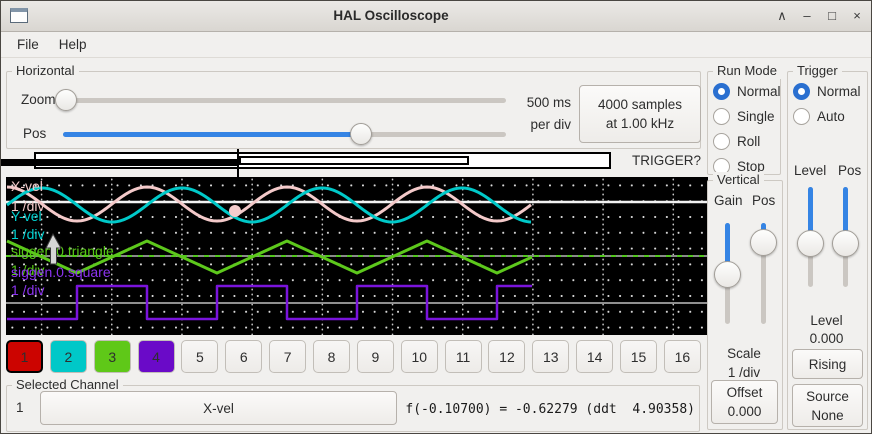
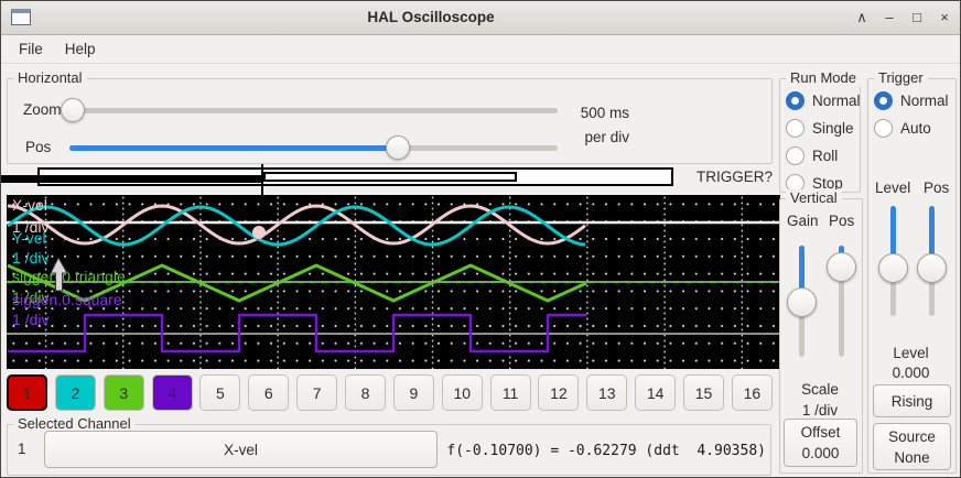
  HAL Oscilloscope
  ∧
  –
  □
  ×
  File
  Help
  Horizontal
  Zoom
  Pos
  500 ms
  per div
- 4000 samples
- at 1.00 kHz
  TRIGGER?
  X-vel
  1 /div
  Y-vel
  1 /div
  siggen0.triangle
  1 /div
  siggen.0.square
  1 /div
  1
  2
  3
  4
  5
  6
  7
  8
  9
  10
  11
  12
  13
  14
  15
  16
  Selected Channel
  1
  X-vel
  f(-0.10700) = -0.62279 (ddt 4.90358)
  Run Mode
  Normal
  Single
  Roll
  Stop
  Vertical
  Gain
  Pos
  Scale
  1 /div
  Offset
  0.000
  Trigger
  Normal
  Auto
  Level
  Pos
  Level
  0.000
  Rising
  Source
  None
